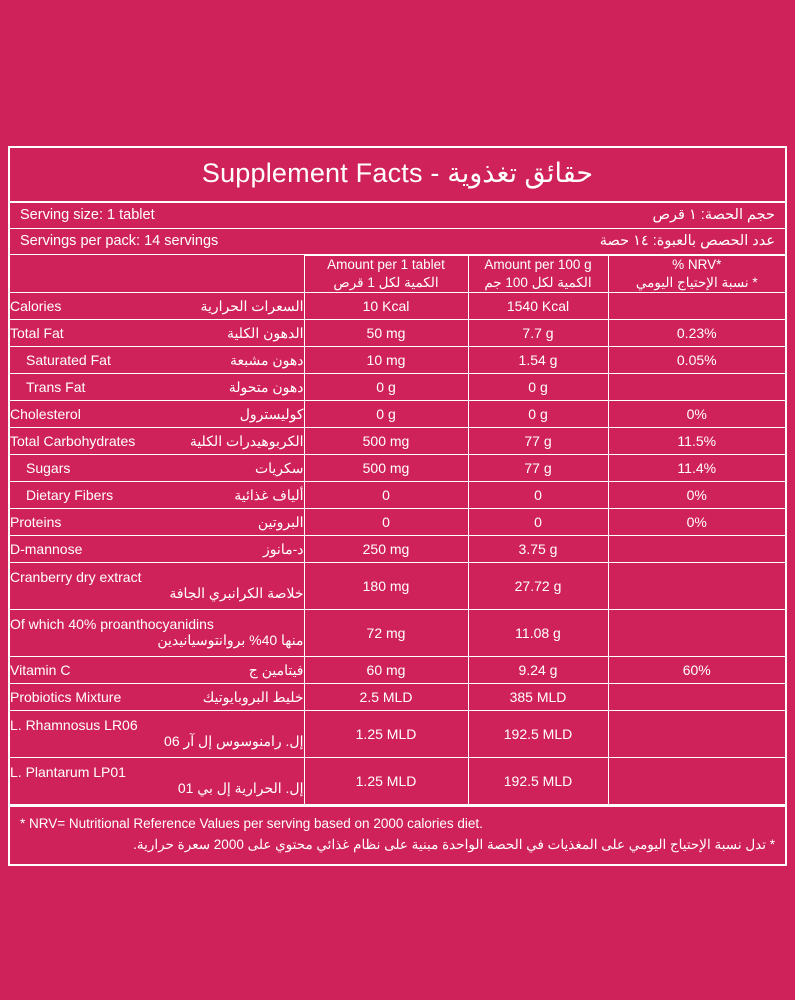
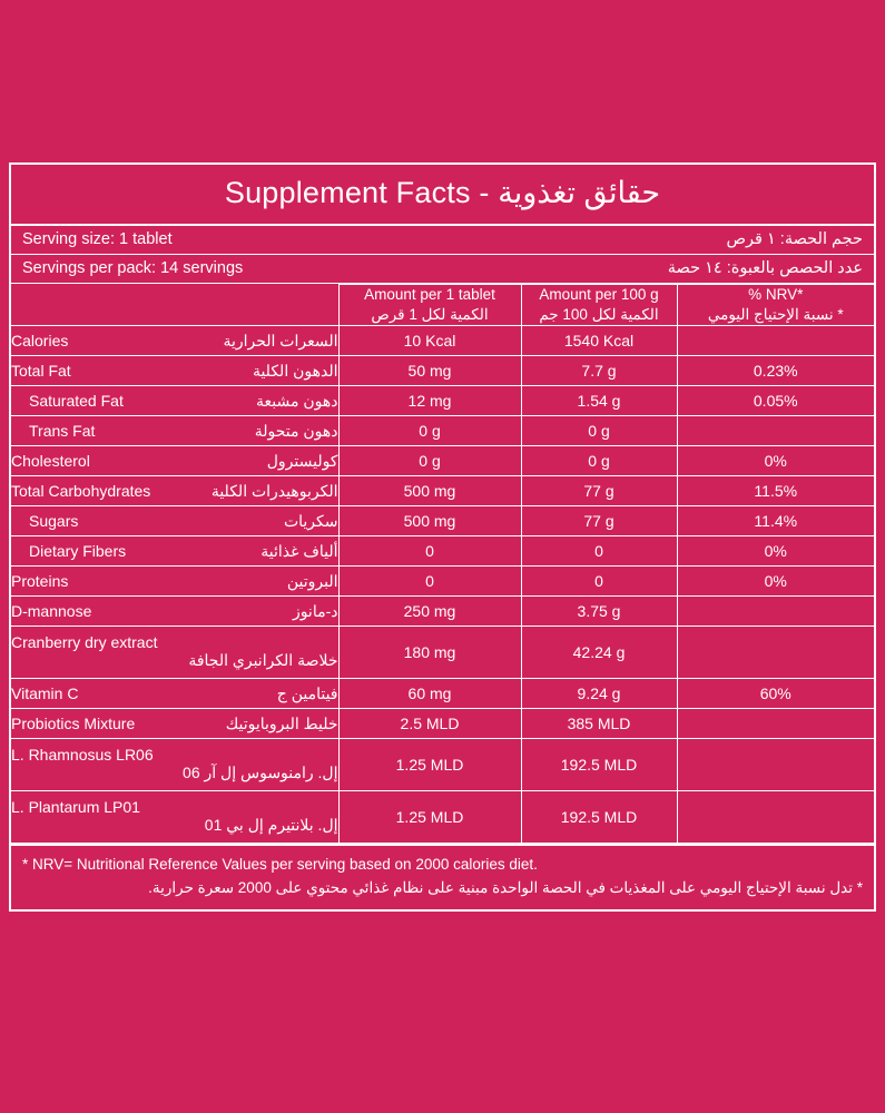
  Supplement Facts - حقائق تغذوية
  Serving size: 1 tablet
  حجم الحصة: ١ قرص
  Servings per pack: 14 servings
  عدد الحصص بالعبوة: ١٤ حصة
  	Amount per 1 tablet الكمية لكل 1 قرص	Amount per 100 g الكمية لكل 100 جم	% NRV* * نسبة الإحتياج اليومي
  السعرات الحراريةCalories	10 Kcal	1540 Kcal
  الدهون الكليةTotal Fat	50 mg	7.7 g	0.23%
- دهون مشبعةSaturated Fat	10 mg	1.54 g	0.05%
+ دهون مشبعةSaturated Fat	12 mg	1.54 g	0.05%
  دهون متحولةTrans Fat	0 g	0 g
  كوليسترولCholesterol	0 g	0 g	0%
  الكربوهيدرات الكليةTotal Carbohydrates	500 mg	77 g	11.5%
  سكرياتSugars	500 mg	77 g	11.4%
  ألياف غذائيةDietary Fibers	0	0	0%
  البروتينProteins	0	0	0%
  د-مانوزD-mannose	250 mg	3.75 g
- Cranberry dry extractخلاصة الكرانبري الجافة	180 mg	27.72 g
+ Cranberry dry extractخلاصة الكرانبري الجافة	180 mg	42.24 g
- Of which 40% proanthocyanidinsمنها 40% بروانتوسيانيدين	72 mg	11.08 g
  فيتامين جVitamin C	60 mg	9.24 g	60%
  خليط البروبايوتيكProbiotics Mixture	2.5 MLD	385 MLD
  L. Rhamnosus LR06إل. رامنوسوس إل آر 06	1.25 MLD	192.5 MLD
- L. Plantarum LP01إل. الحرارية إل بي 01	1.25 MLD	192.5 MLD
+ L. Plantarum LP01إل. بلانتيرم إل بي 01	1.25 MLD	192.5 MLD
  * NRV= Nutritional Reference Values per serving based on 2000 calories diet.
  * تدل نسبة الإحتياج اليومي على المغذيات في الحصة الواحدة مبنية على نظام غذائي محتوي على 2000 سعرة حرارية.
